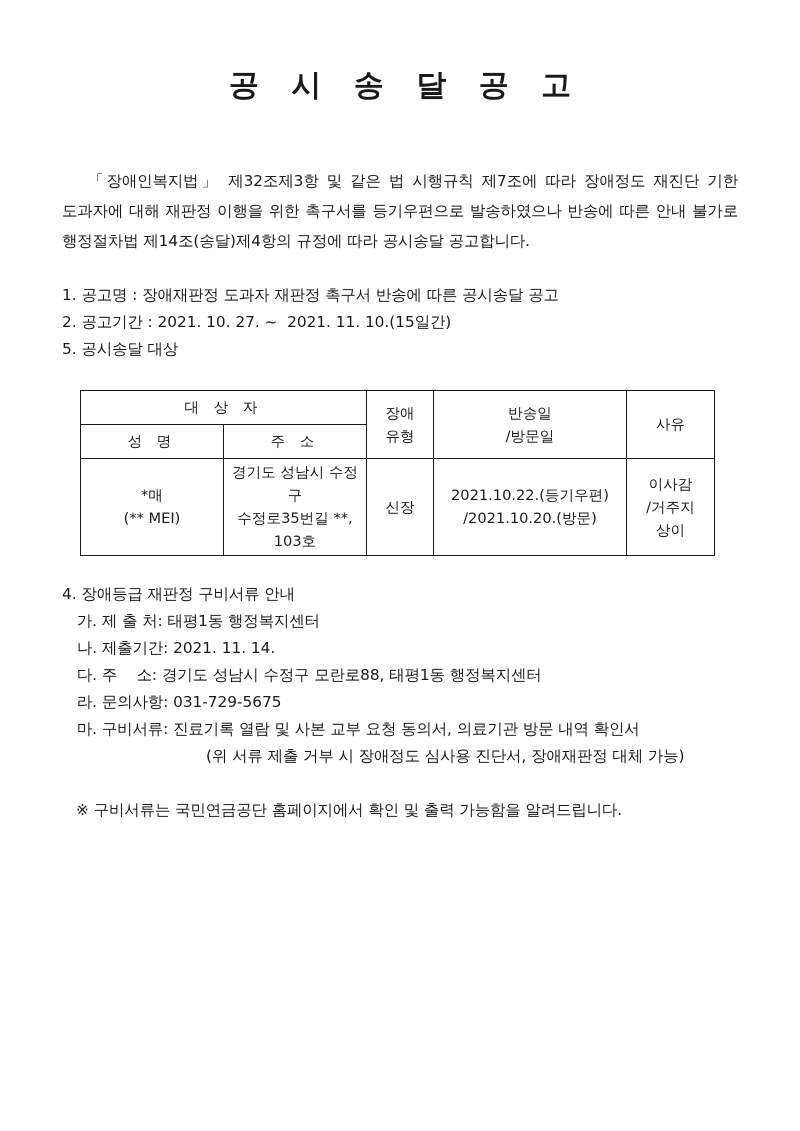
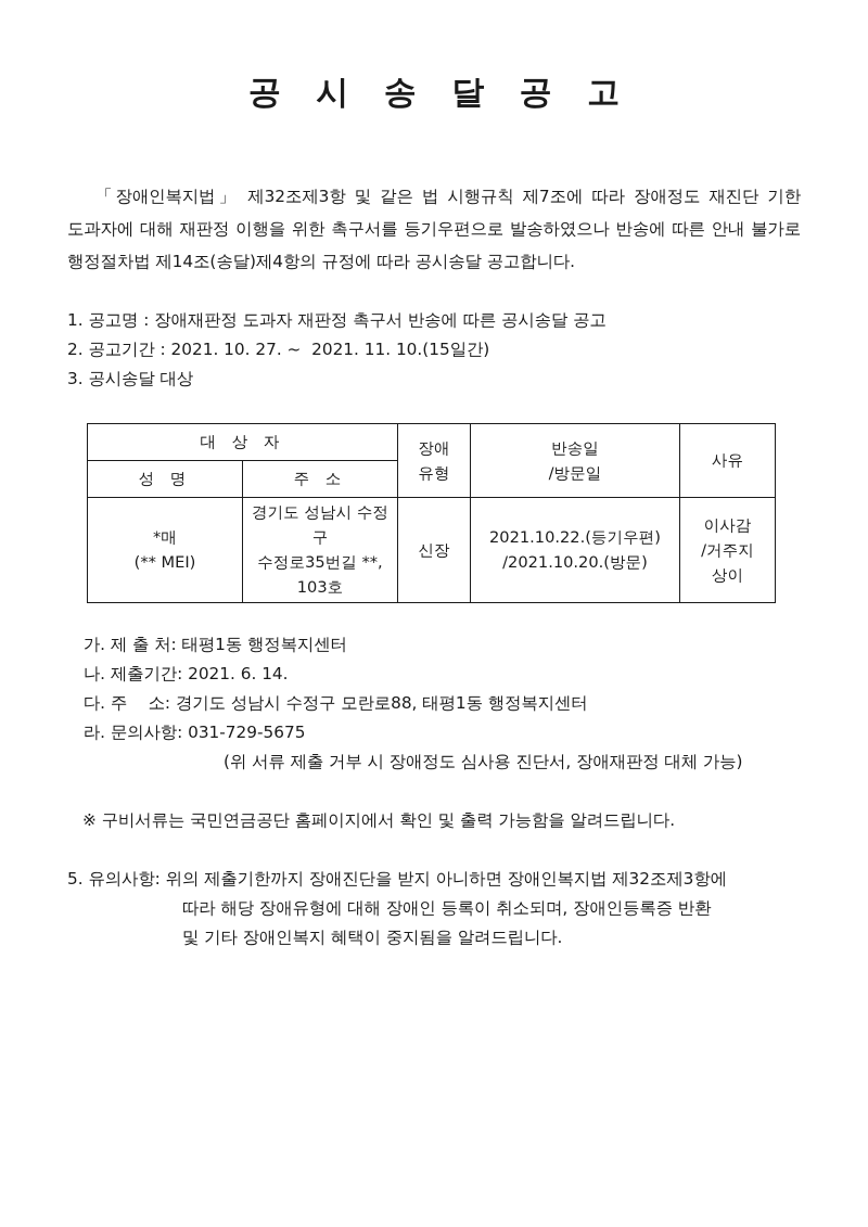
  공 시 송 달 공 고
  「장애인복지법」 제32조제3항 및 같은 법 시행규칙 제7조에 따라 장애정도 재진단 기한 도과자에 대해 재판정 이행을 위한 촉구서를 등기우편으로 발송하였으나 반송에 따른 안내 불가로 행정절차법 제14조(송달)제4항의 규정에 따라 공시송달 공고합니다.
  1. 공고명 : 장애재판정 도과자 재판정 촉구서 반송에 따른 공시송달 공고
  2. 공고기간 : 2021. 10. 27. ~ 2021. 11. 10.(15일간)
- 5. 공시송달 대상
+ 3. 공시송달 대상
  대 상 자	장애 유형	반송일 /방문일	사유
  성 명	주 소
  *매 (** MEI)	경기도 성남시 수정구 수정로35번길 **, 103호	신장	2021.10.22.(등기우편) /2021.10.20.(방문)	이사감 /거주지 상이
- 4. 장애등급 재판정 구비서류 안내
  가. 제 출 처: 태평1동 행정복지센터
- 나. 제출기간: 2021. 11. 14.
+ 나. 제출기간: 2021. 6. 14.
  다. 주 소: 경기도 성남시 수정구 모란로88, 태평1동 행정복지센터
  라. 문의사항: 031-729-5675
- 마. 구비서류: 진료기록 열람 및 사본 교부 요청 동의서, 의료기관 방문 내역 확인서
  (위 서류 제출 거부 시 장애정도 심사용 진단서, 장애재판정 대체 가능)
  ※ 구비서류는 국민연금공단 홈페이지에서 확인 및 출력 가능함을 알려드립니다.
+ 5. 유의사항: 위의 제출기한까지 장애진단을 받지 아니하면 장애인복지법 제32조제3항에
+ 따라 해당 장애유형에 대해 장애인 등록이 취소되며, 장애인등록증 반환
+ 및 기타 장애인복지 혜택이 중지됨을 알려드립니다.
